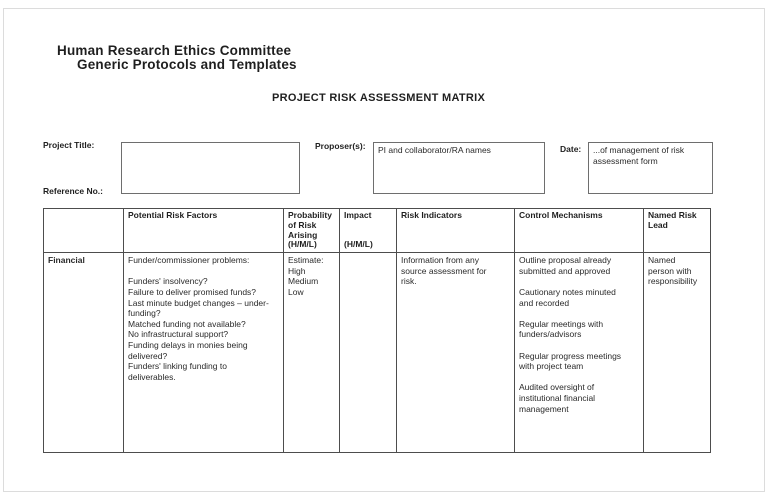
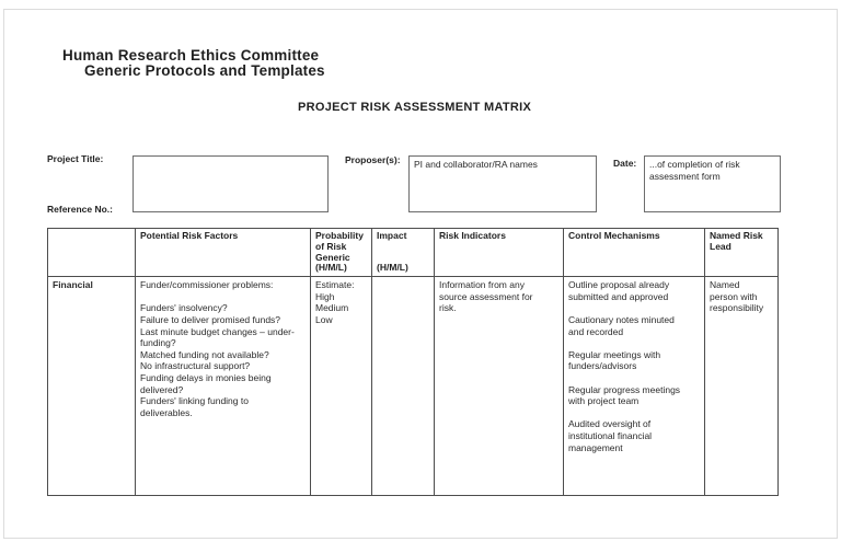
  Human Research Ethics Committee
  Generic Protocols and Templates
  PROJECT RISK ASSESSMENT MATRIX
  Project Title:
  Reference No.:
  Proposer(s):
  PI and collaborator/RA names
  Date:
- ...of management of risk assessment form
+ ...of completion of risk assessment form
- 	Potential Risk Factors	Probability of Risk Arising (H/M/L)	Impact (H/M/L)	Risk Indicators	Control Mechanisms	Named Risk Lead
+ 	Potential Risk Factors	Probability of Risk Generic (H/M/L)	Impact (H/M/L)	Risk Indicators	Control Mechanisms	Named Risk Lead
  Financial	Funder/commissioner problems: Funders' insolvency? Failure to deliver promised funds? Last minute budget changes – under- funding? Matched funding not available? No infrastructural support? Funding delays in monies being delivered? Funders' linking funding to deliverables.	Estimate: High Medium Low		Information from any source assessment for risk.	Outline proposal already submitted and approved Cautionary notes minuted and recorded Regular meetings with funders/advisors Regular progress meetings with project team Audited oversight of institutional financial management	Named person with responsibility
